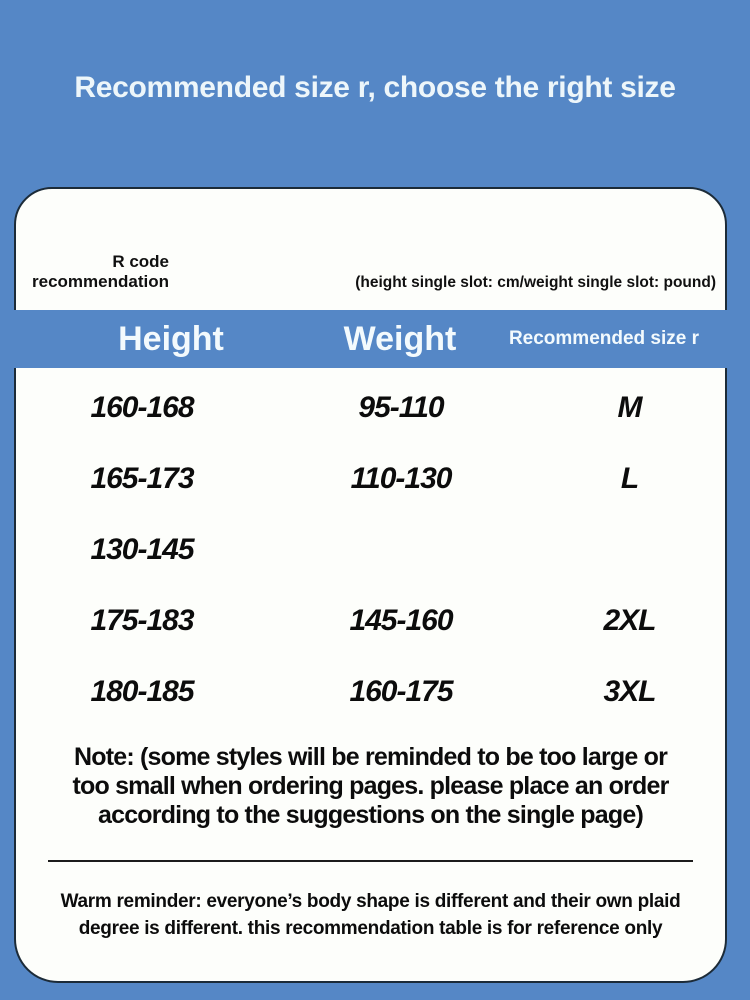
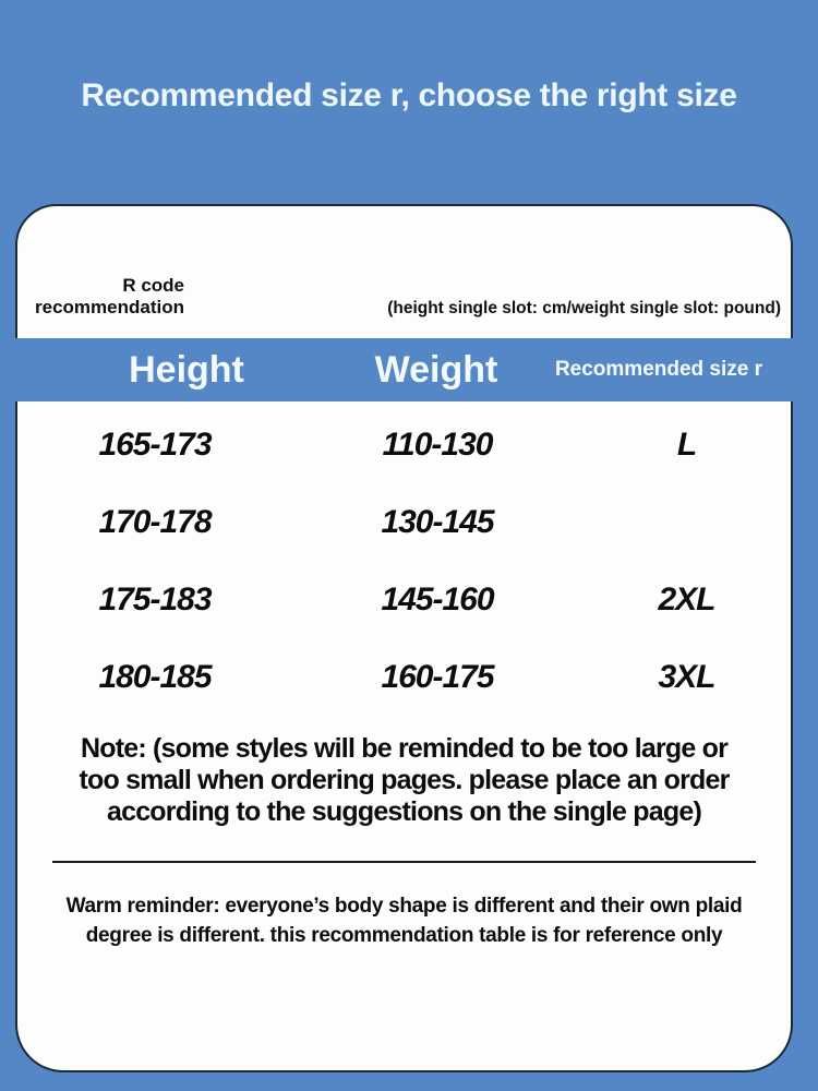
  Recommended size r, choose the right size
  R code
  recommendation
  (height single slot: cm/weight single slot: pound)
  Height
  Weight
  Recommended size r
- 160-168
- 95-110
- M
  165-173
  110-130
  L
+ 170-178
  130-145
  175-183
  145-160
  2XL
  180-185
  160-175
  3XL
  Note: (some styles will be reminded to be too large or
  too small when ordering pages. please place an order
  according to the suggestions on the single page)
  Warm reminder: everyone’s body shape is different and their own plaid
  degree is different. this recommendation table is for reference only
